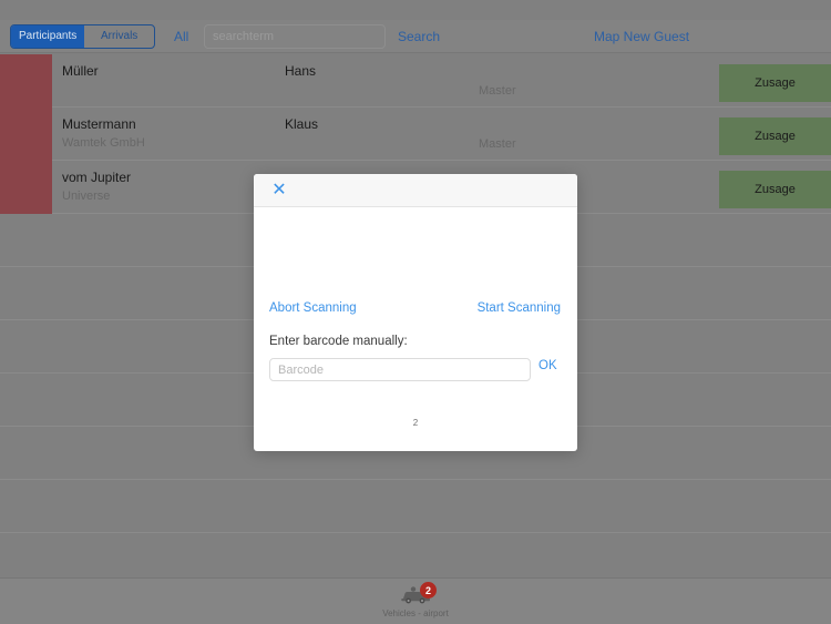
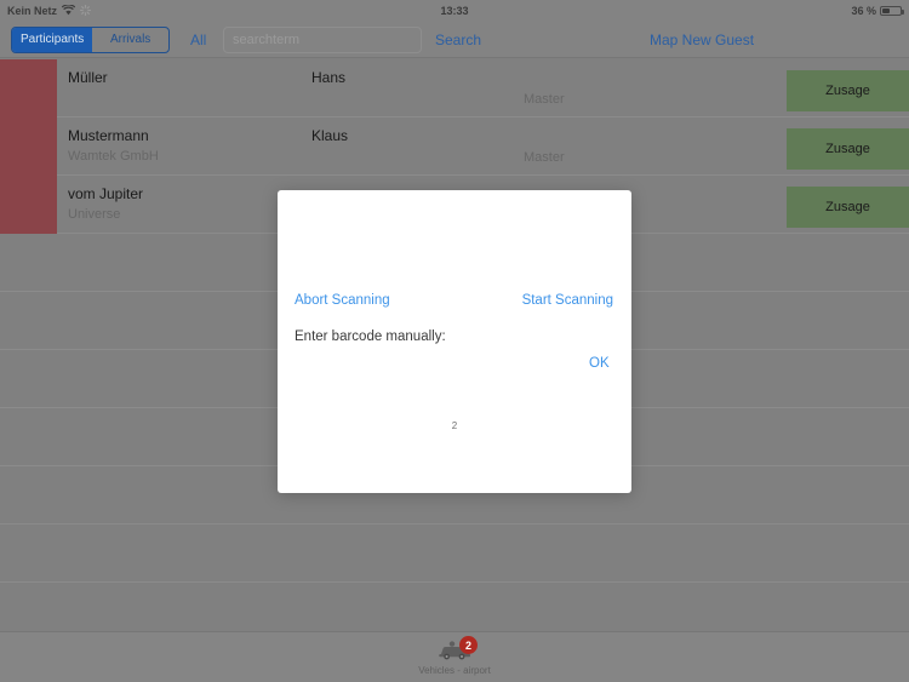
+ Kein Netz
+ 13:33
+ 36 %
  Participants
  Arrivals
  All
  Search
  Map New Guest
  Müller
  Hans
  Master
  Zusage
  Mustermann
  Wamtek GmbH
  Klaus
  Master
  Zusage
  vom Jupiter
  Universe
  Zusage
  2
  Vehicles - airport
- ✕
  Abort Scanning
  Start Scanning
  Enter barcode manually:
- Barcode
  OK
  2
